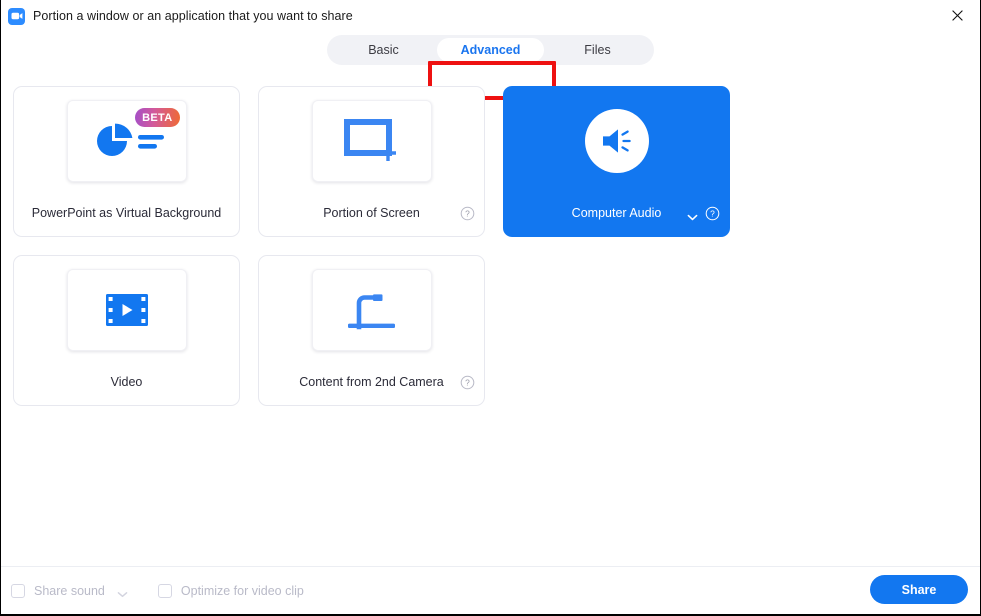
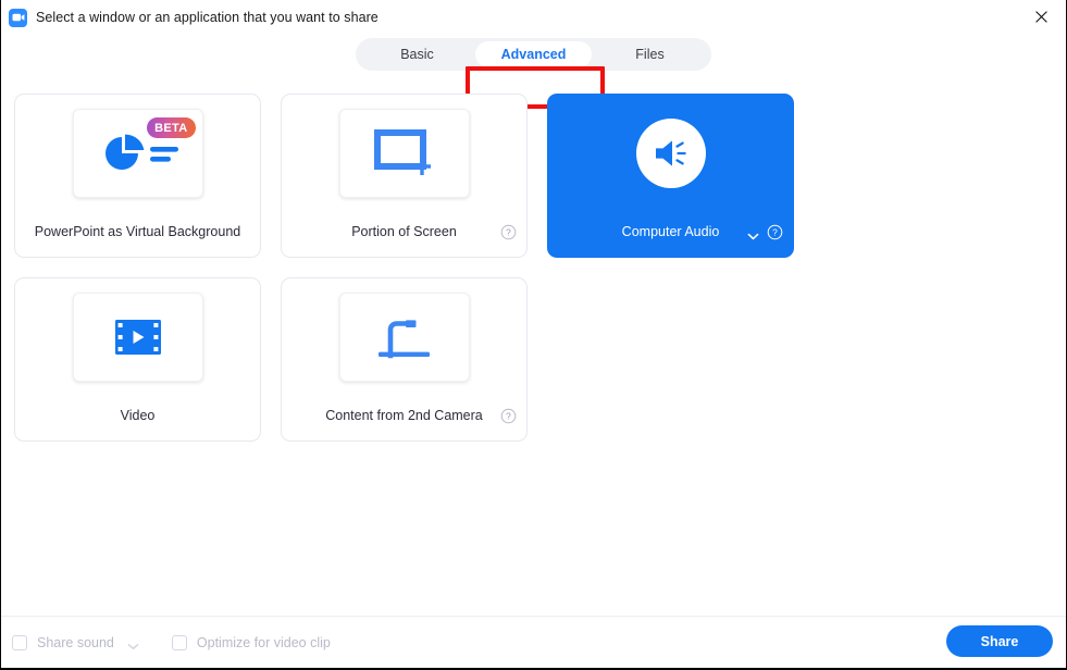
- Portion a window or an application that you want to share
+ Select a window or an application that you want to share
  Basic
  Advanced
  Files
  BETA
  PowerPoint as Virtual Background
  Portion of Screen
  ?
  Computer Audio
  ?
  Video
  Content from 2nd Camera
  ?
  Share sound
  Optimize for video clip
  Share
